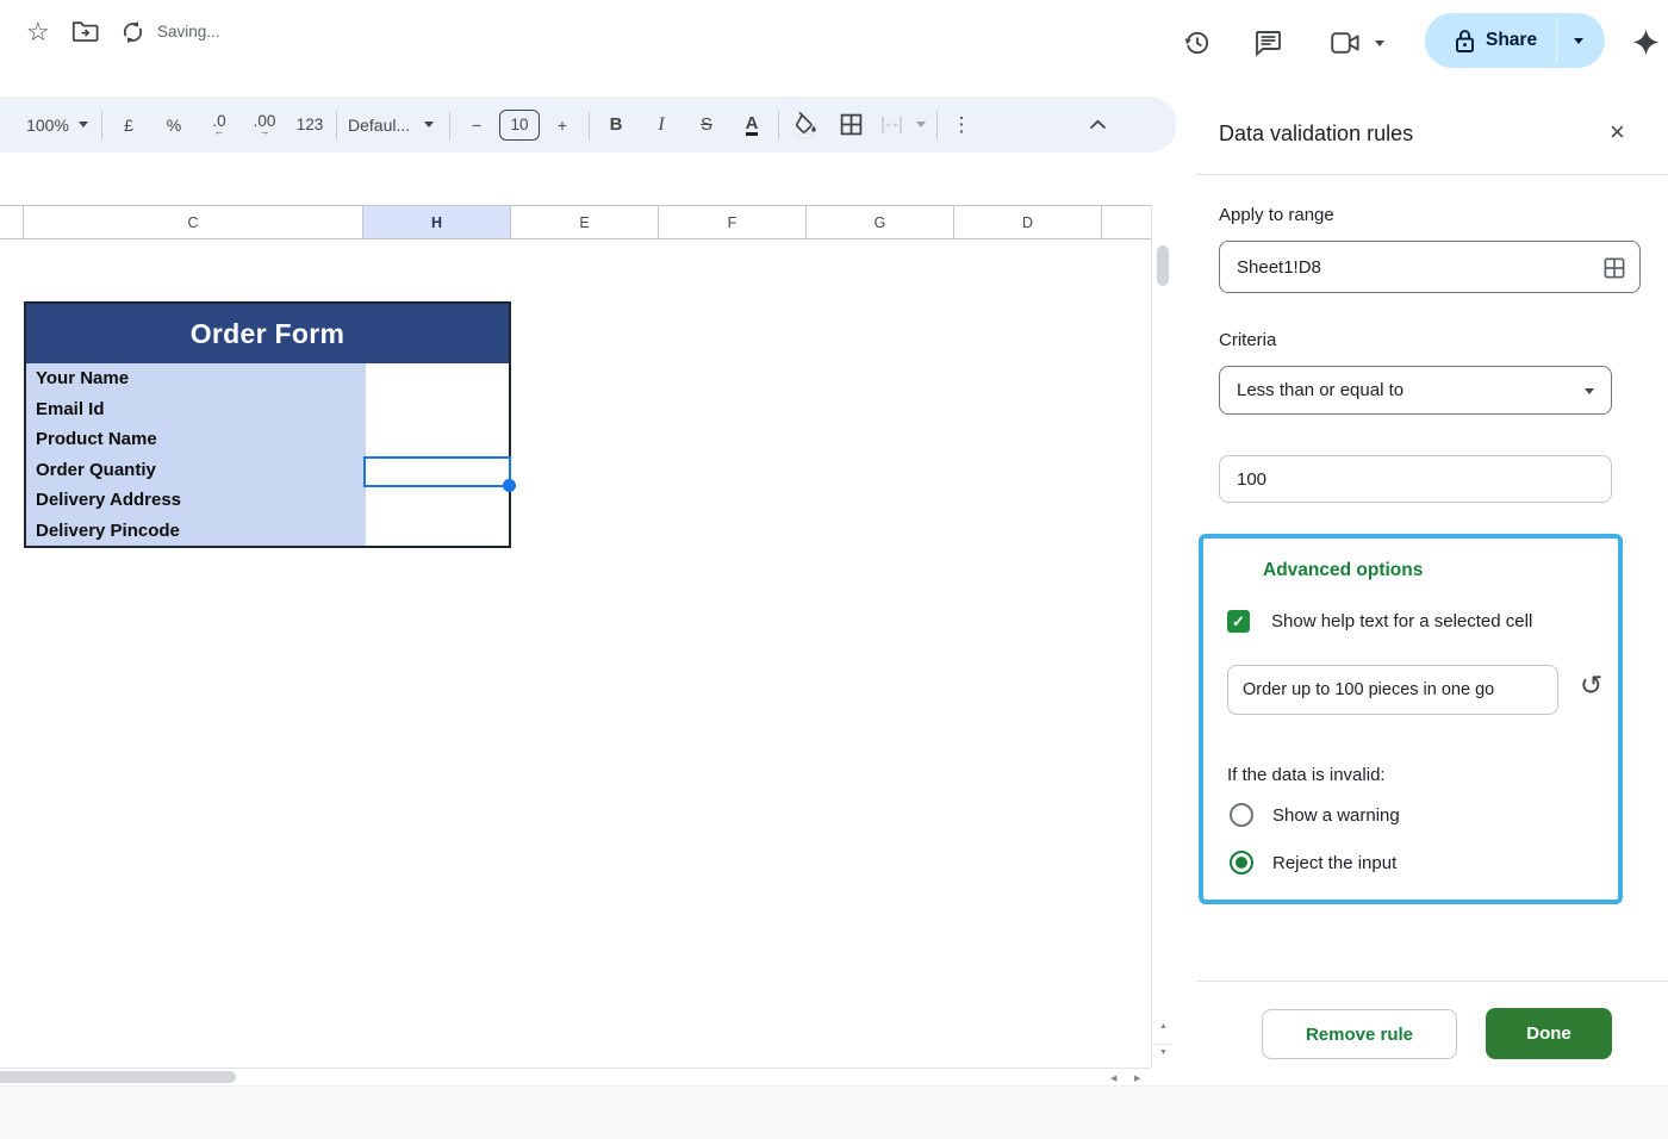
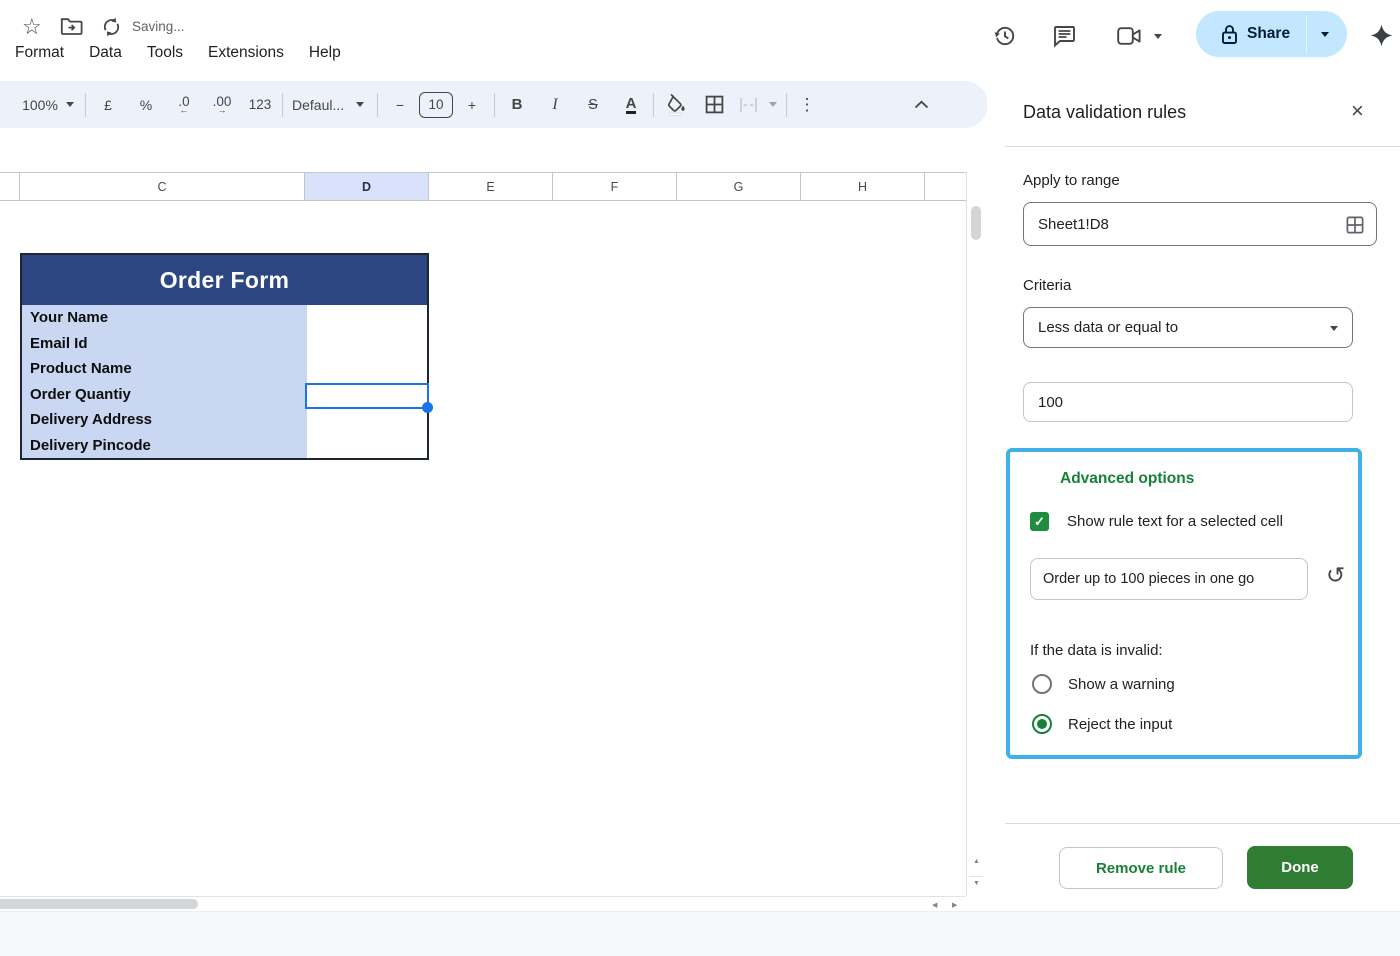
  ☆
  Saving...
+ Format
+ Data
+ Tools
+ Extensions
+ Help
  Share
  100%
  £
  %
  .0
  ←
  .00
  →
  123
  Defaul...
  −
  10
  +
  B
  I
  S
  A
  ⋮
  C
- H
+ D
  E
  F
  G
- D
+ H
  Order Form
  Your Name
  Email Id
  Product Name
  Order Quantiy
  Delivery Address
  Delivery Pincode
  Data validation rules
  ×
  Apply to range
  Sheet1!D8
  Criteria
- Less than or equal to
+ Less data or equal to
  100
  Advanced options
  ✓
- Show help text for a selected cell
+ Show rule text for a selected cell
  Order up to 100 pieces in one go
  ↺
  If the data is invalid:
  Show a warning
  Reject the input
  Remove rule
  Done
